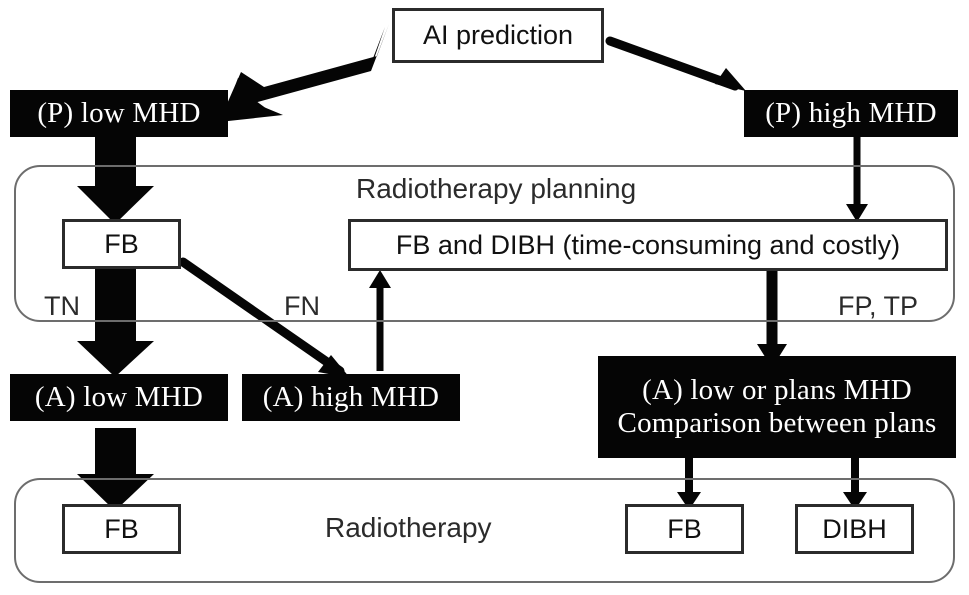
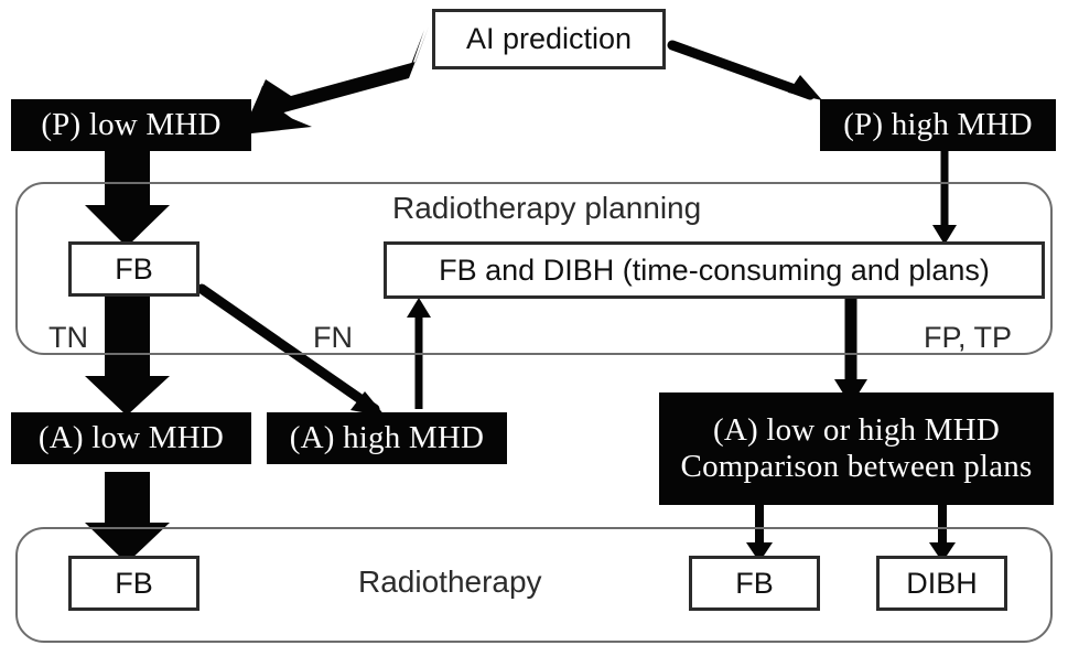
  Radiotherapy planning
  Radiotherapy
  AI prediction
  (P) low MHD
  (P) high MHD
  FB
- FB and DIBH (time-consuming and costly)
+ FB and DIBH (time-consuming and plans)
  TN
  FN
  FP, TP
  (A) low MHD
  (A) high MHD
- (A) low or plans MHD
+ (A) low or high MHD
  Comparison between plans
  FB
  FB
  DIBH
